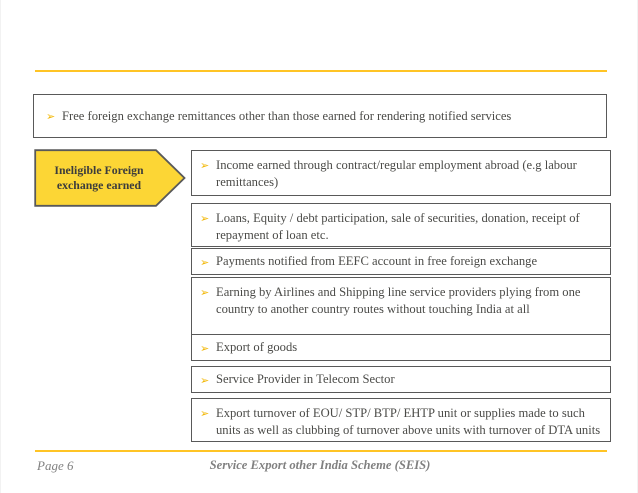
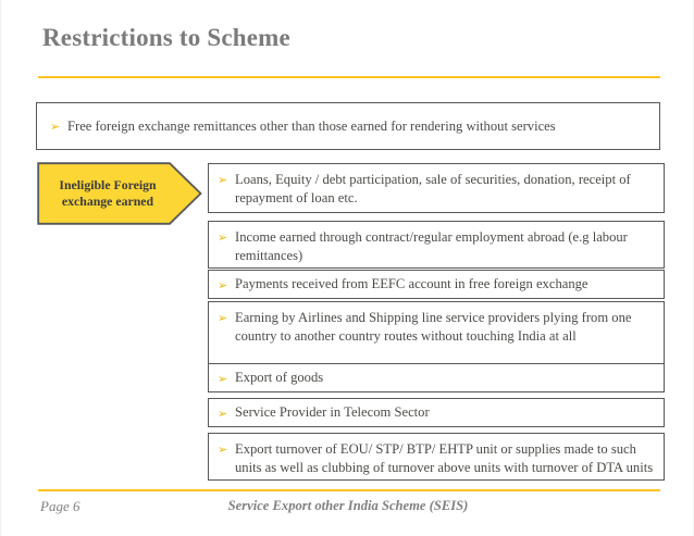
+ Restrictions to Scheme
  ➢
- Free foreign exchange remittances other than those earned for rendering notified services
+ Free foreign exchange remittances other than those earned for rendering without services
  Ineligible Foreign
  exchange earned
  ➢
- Income earned through contract/regular employment abroad (e.g labour remittances)
+ Loans, Equity / debt participation, sale of securities, donation, receipt of repayment of loan etc.
  ➢
- Loans, Equity / debt participation, sale of securities, donation, receipt of repayment of loan etc.
+ Income earned through contract/regular employment abroad (e.g labour remittances)
  ➢
- Payments notified from EEFC account in free foreign exchange
+ Payments received from EEFC account in free foreign exchange
  ➢
  Earning by Airlines and Shipping line service providers plying from one country to another country routes without touching India at all
  ➢
  Export of goods
  ➢
  Service Provider in Telecom Sector
  ➢
  Export turnover of EOU/ STP/ BTP/ EHTP unit or supplies made to such units as well as clubbing of turnover above units with turnover of DTA units
  Page 6
  Service Export other India Scheme (SEIS)
